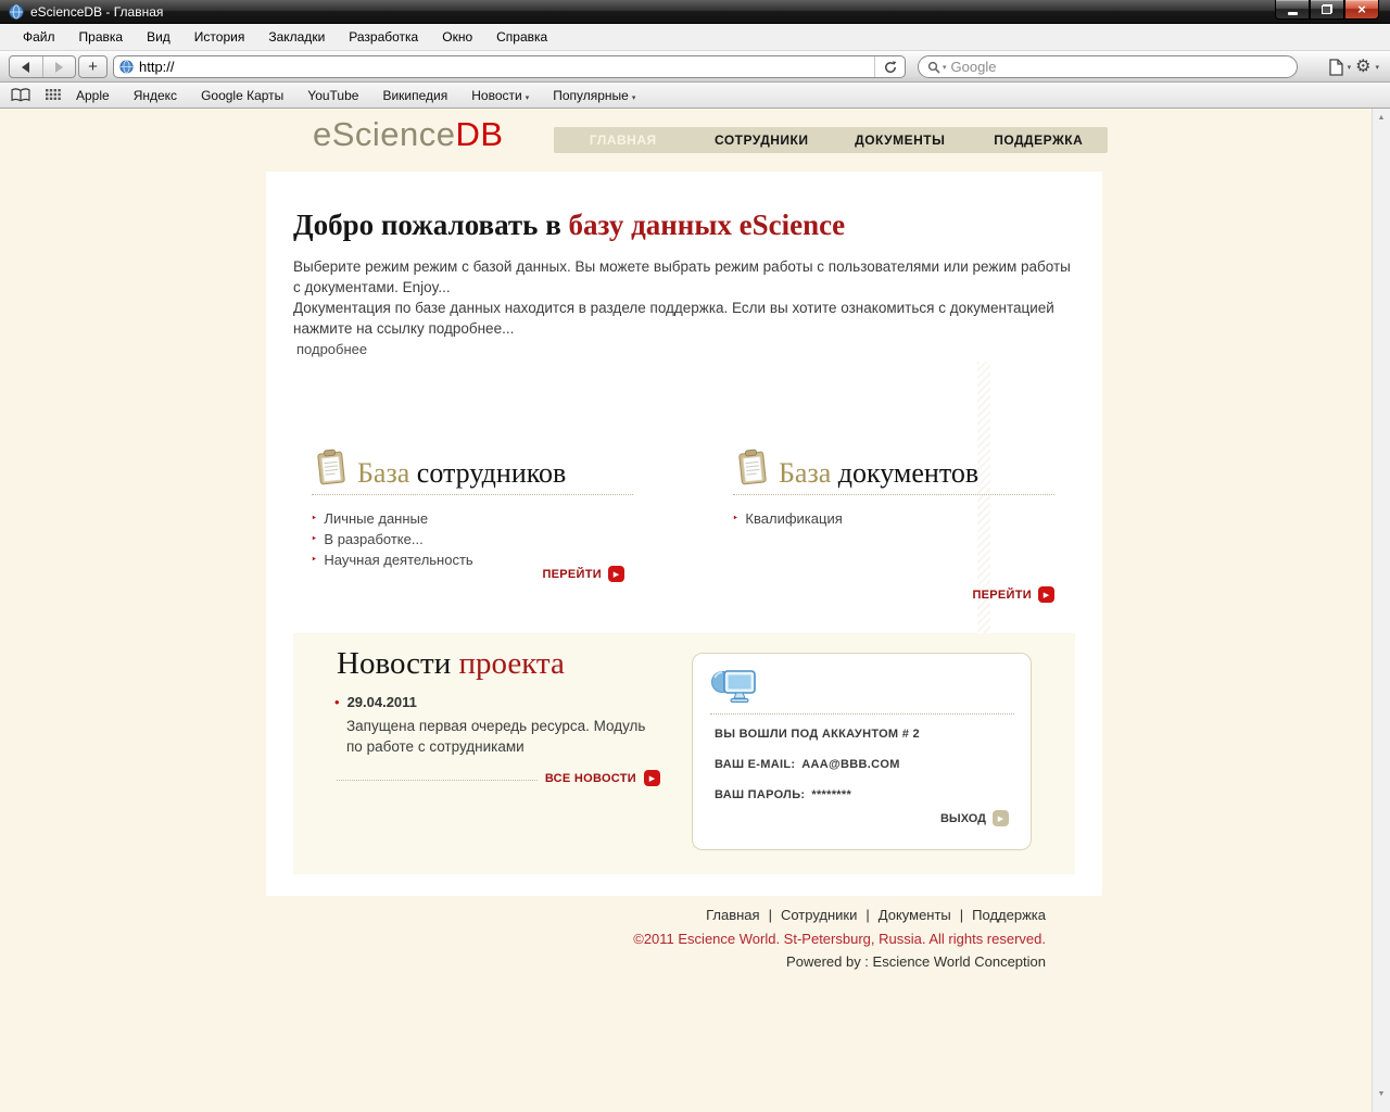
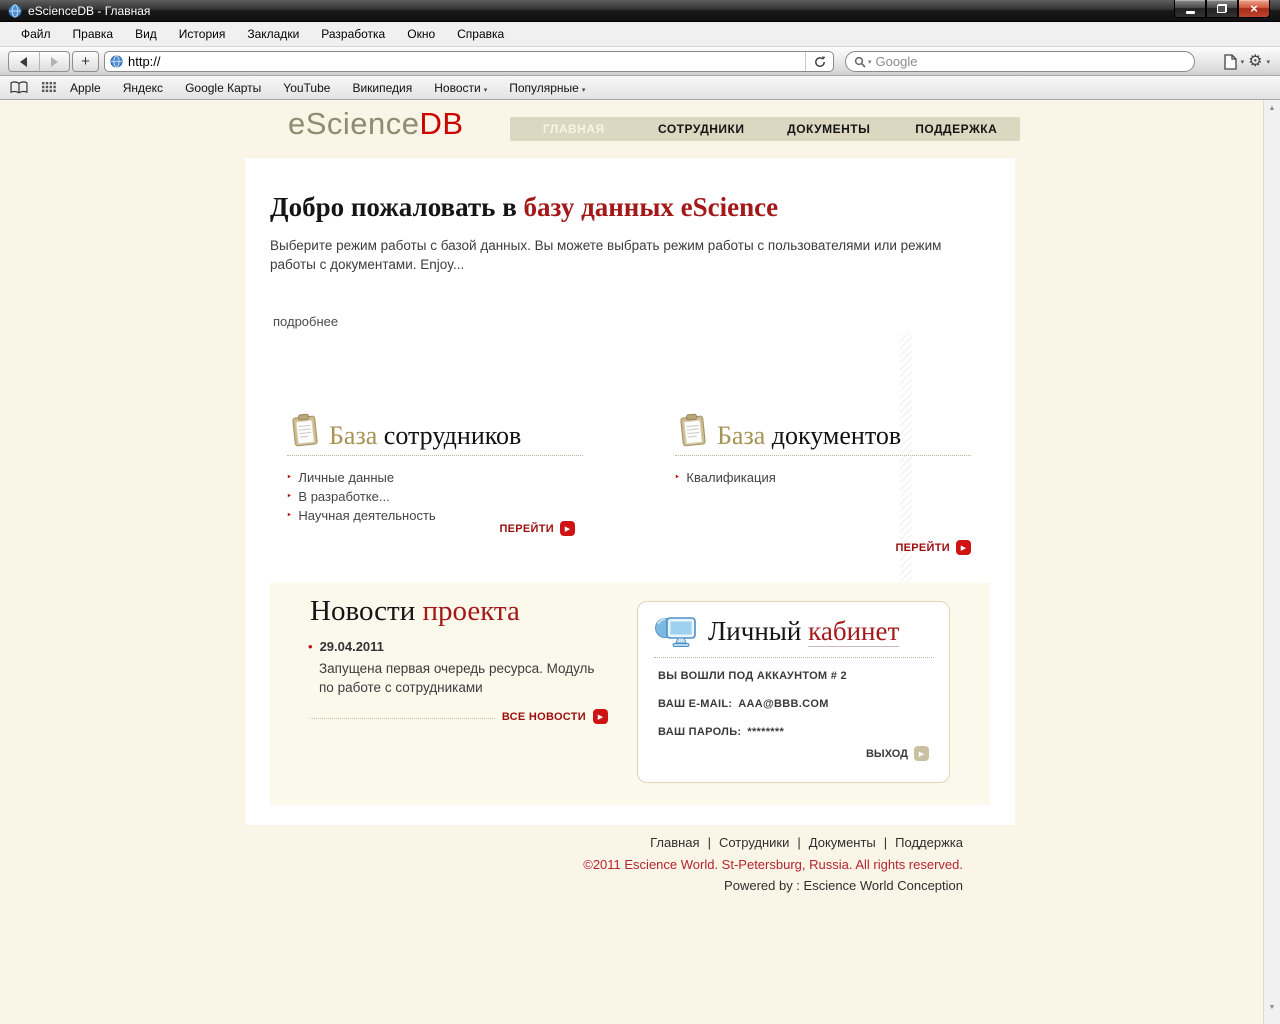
  eScienceDB - Главная
  ×
  Файл
  Правка
  Вид
  История
  Закладки
  Разработка
  Окно
  Справка
  +
  http://
  Google
  ⚙
  Apple
  Яндекс
  Google Карты
  YouTube
  Википедия
  Новости
  Популярные
  eScienceDB
  ГЛАВНАЯ
  СОТРУДНИКИ
  ДОКУМЕНТЫ
  ПОДДЕРЖКА
  Добро пожаловать в базу данных eScience
- Выберите режим режим с базой данных. Вы можете выбрать режим работы с пользователями или режим работы с документами. Enjoy...
+ Выберите режим работы с базой данных. Вы можете выбрать режим работы с пользователями или режим работы с документами. Enjoy...
- Документация по базе данных находится в разделе поддержка. Если вы хотите ознакомиться с документацией нажмите на ссылку подробнее...
  подробнее
  База сотрудников
  ‣
  Личные данные
  ‣
  В разработке...
  ‣
  Научная деятельность
  ПЕРЕЙТИ
  База документов
  ‣
  Квалификация
  ПЕРЕЙТИ
  Новости проекта
  •
  29.04.2011
  Запущена первая очередь ресурса. Модуль по работе с сотрудниками
  ВСЕ НОВОСТИ
+ Личный кабинет
  ВЫ ВОШЛИ ПОД АККАУНТОМ # 2
  ВАШ E-MAIL: AAA@BBB.COM
  ВАШ ПАРОЛЬ: ********
  ВЫХОД
  Главная | Сотрудники | Документы | Поддержка
  ©2011 Escience World. St-Petersburg, Russia. All rights reserved.
  Powered by : Escience World Conception
